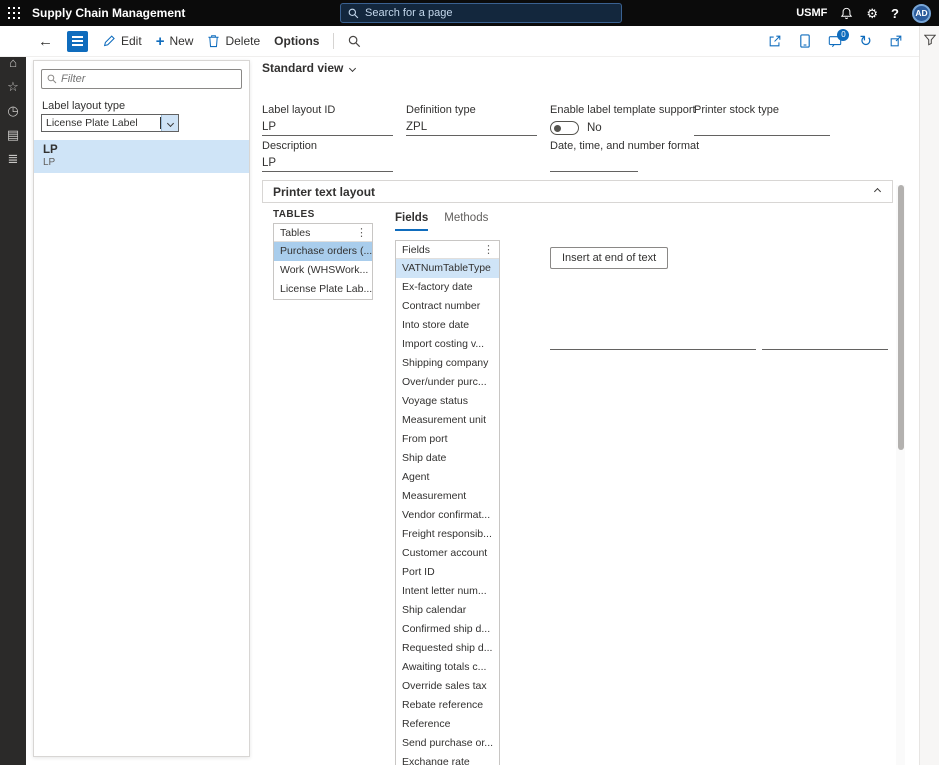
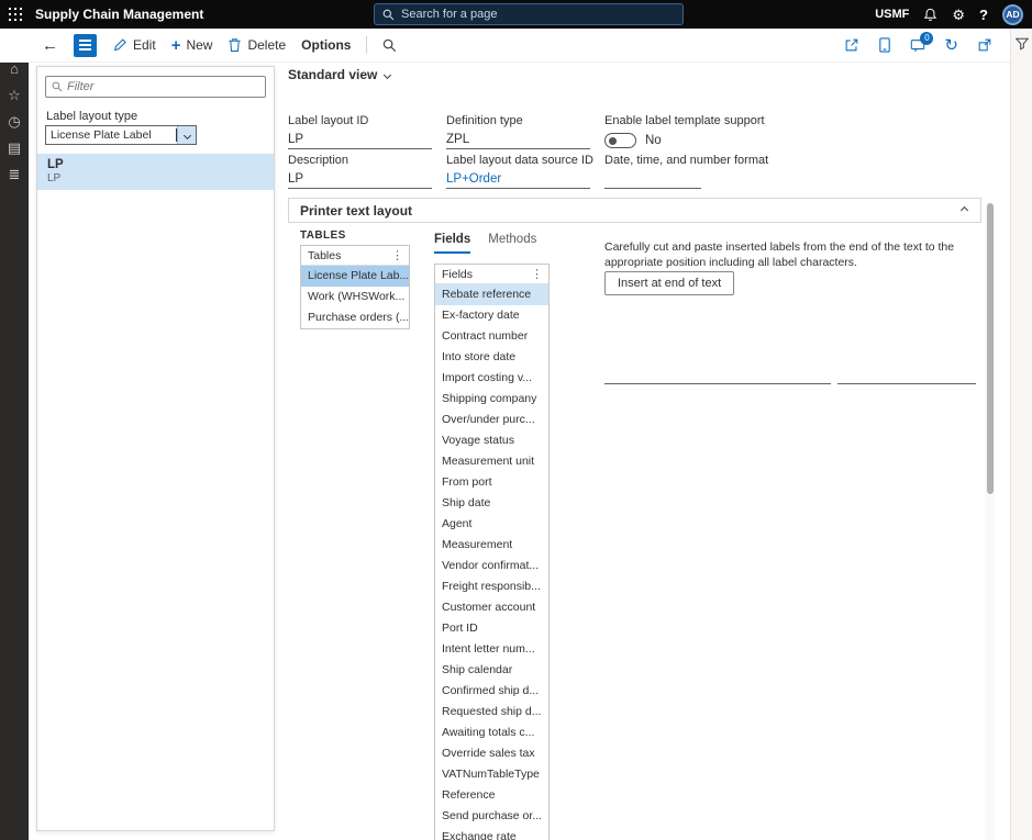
  Supply Chain Management
  Search for a page
  USMF
  ⚙
  ?
  AD
  ←
  Edit
  +
  New
  Delete
  Options
  0
  ↻
  ⌂
  ☆
  ◷
  ▤
  ≣
  Filter
  Label layout type
  License Plate Label
  LP
  LP
  Standard view
  Label layout ID
  LP
  Definition type
  ZPL
  Enable label template support
  No
- Printer stock type
  Description
  LP
+ Label layout data source ID
+ LP+Order
  Date, time, and number format
  Printer text layout
  TABLES
  Tables
  ⋮
- Purchase orders (...
+ License Plate Lab...
  Work (WHSWork...
- License Plate Lab...
+ Purchase orders (...
  Fields
  Methods
  Fields
  ⋮
- VATNumTableType
+ Rebate reference
  Ex-factory date
  Contract number
  Into store date
  Import costing v...
  Shipping company
  Over/under purc...
  Voyage status
  Measurement unit
  From port
  Ship date
  Agent
  Measurement
  Vendor confirmat...
  Freight responsib...
  Customer account
  Port ID
  Intent letter num...
  Ship calendar
  Confirmed ship d...
  Requested ship d...
  Awaiting totals c...
  Override sales tax
- Rebate reference
+ VATNumTableType
  Reference
  Send purchase or...
  Exchange rate
+ Carefully cut and paste inserted labels from the end of the text to the appropriate position including all label characters.
  Insert at end of text
